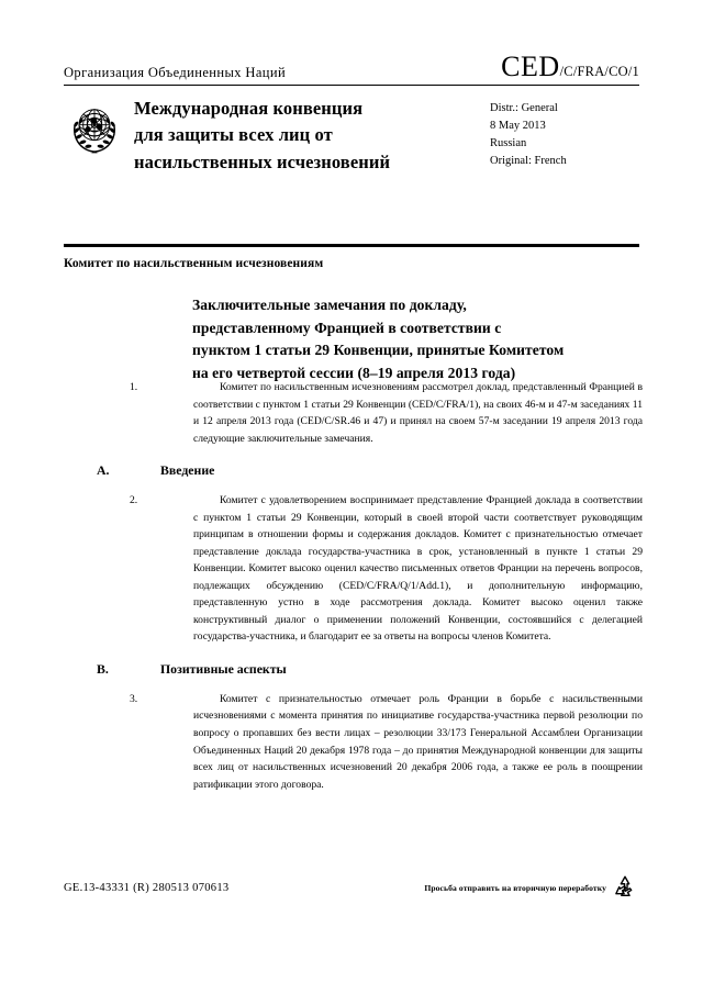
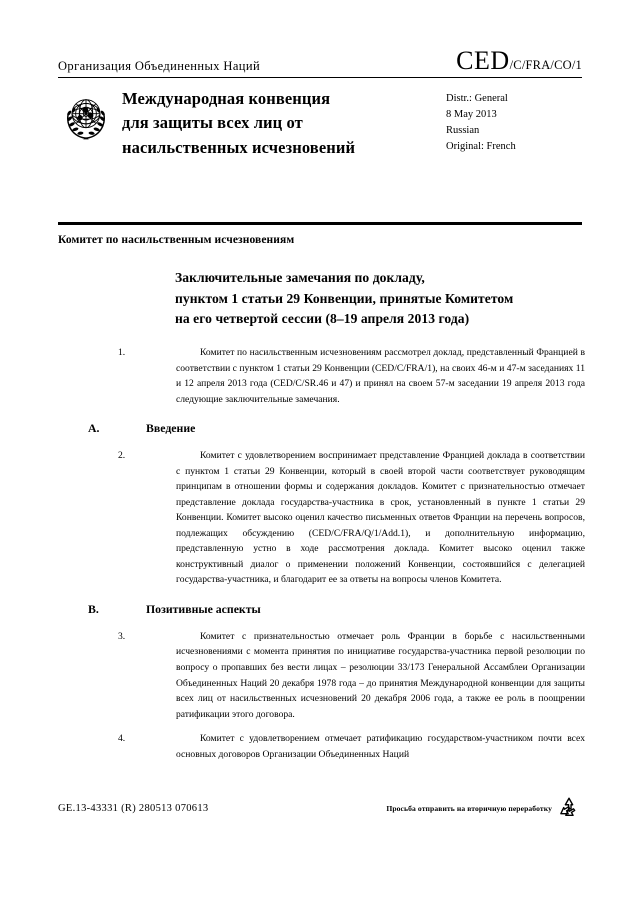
  Организация Объединенных Наций
  CED
  /C/FRA/CO/1
  Международная конвенция
  для защиты всех лиц от
  насильственных исчезновений
  Distr.: General
  8 May 2013
  Russian
  Original: French
  Комитет по насильственным исчезновениям
  Заключительные замечания по докладу,
- представленному Францией в соответствии с
  пунктом 1 статьи 29 Конвенции, принятые Комитетом
  на его четвертой сессии (8–19 апреля 2013 года)
  1.
  Комитет по насильственным исчезновениям рассмотрел доклад, представленный Францией в соответствии с пунктом 1 статьи 29 Конвенции (CED/C/FRA/1), на своих 46-м и 47-м заседаниях 11 и 12 апреля 2013 года (CED/C/SR.46 и 47) и принял на своем 57-м заседании 19 апреля 2013 года следующие заключительные замечания.
  A. Введение
  2.
  Комитет с удовлетворением воспринимает представление Францией доклада в соответствии с пунктом 1 статьи 29 Конвенции, который в своей второй части соответствует руководящим принципам в отношении формы и содержания докладов. Комитет с признательностью отмечает представление доклада государства-участника в срок, установленный в пункте 1 статьи 29 Конвенции. Комитет высоко оценил качество письменных ответов Франции на перечень вопросов, подлежащих обсуждению (CED/C/FRA/Q/1/Add.1), и дополнительную информацию, представленную устно в ходе рассмотрения доклада. Комитет высоко оценил также конструктивный диалог о применении положений Конвенции, состоявшийся с делегацией государства-участника, и благодарит ее за ответы на вопросы членов Комитета.
  B. Позитивные аспекты
  3.
  Комитет с признательностью отмечает роль Франции в борьбе с насильственными исчезновениями с момента принятия по инициативе государства-участника первой резолюции по вопросу о пропавших без вести лицах – резолюции 33/173 Генеральной Ассамблеи Организации Объединенных Наций 20 декабря 1978 года – до принятия Международной конвенции для защиты всех лиц от насильственных исчезновений 20 декабря 2006 года, а также ее роль в поощрении ратификации этого договора.
+ 4.
+ Комитет с удовлетворением отмечает ратификацию государством-участником почти всех основных договоров Организации Объединенных Наций
  GE.13-43331 (R) 280513 070613
  Просьба отправить на вторичную переработку
